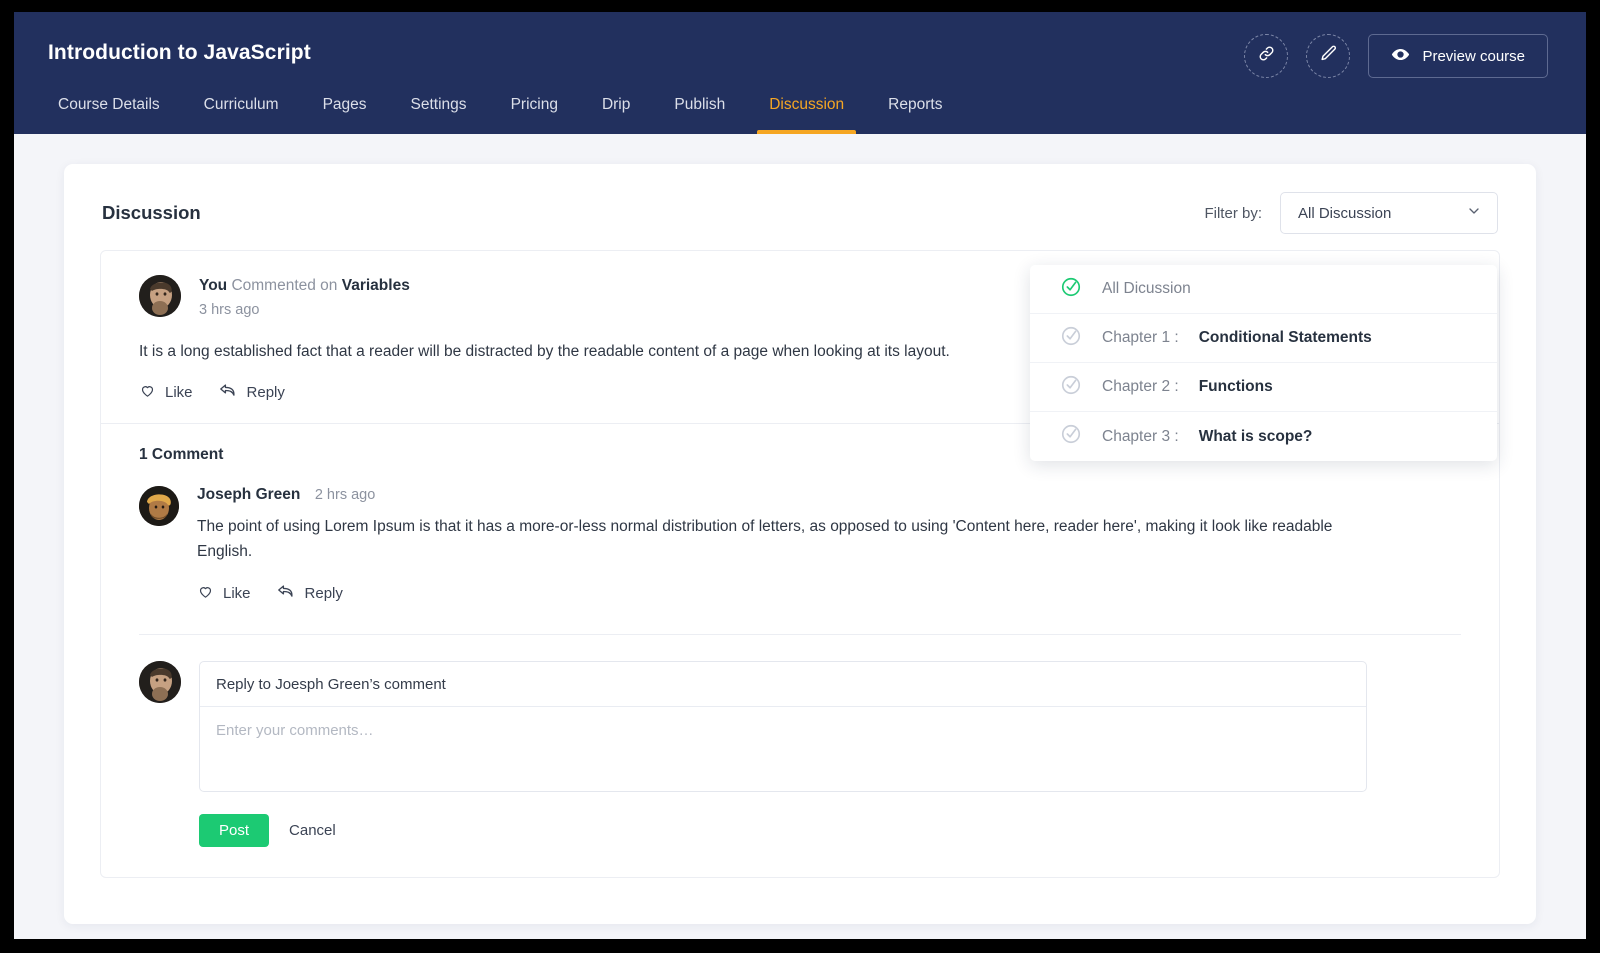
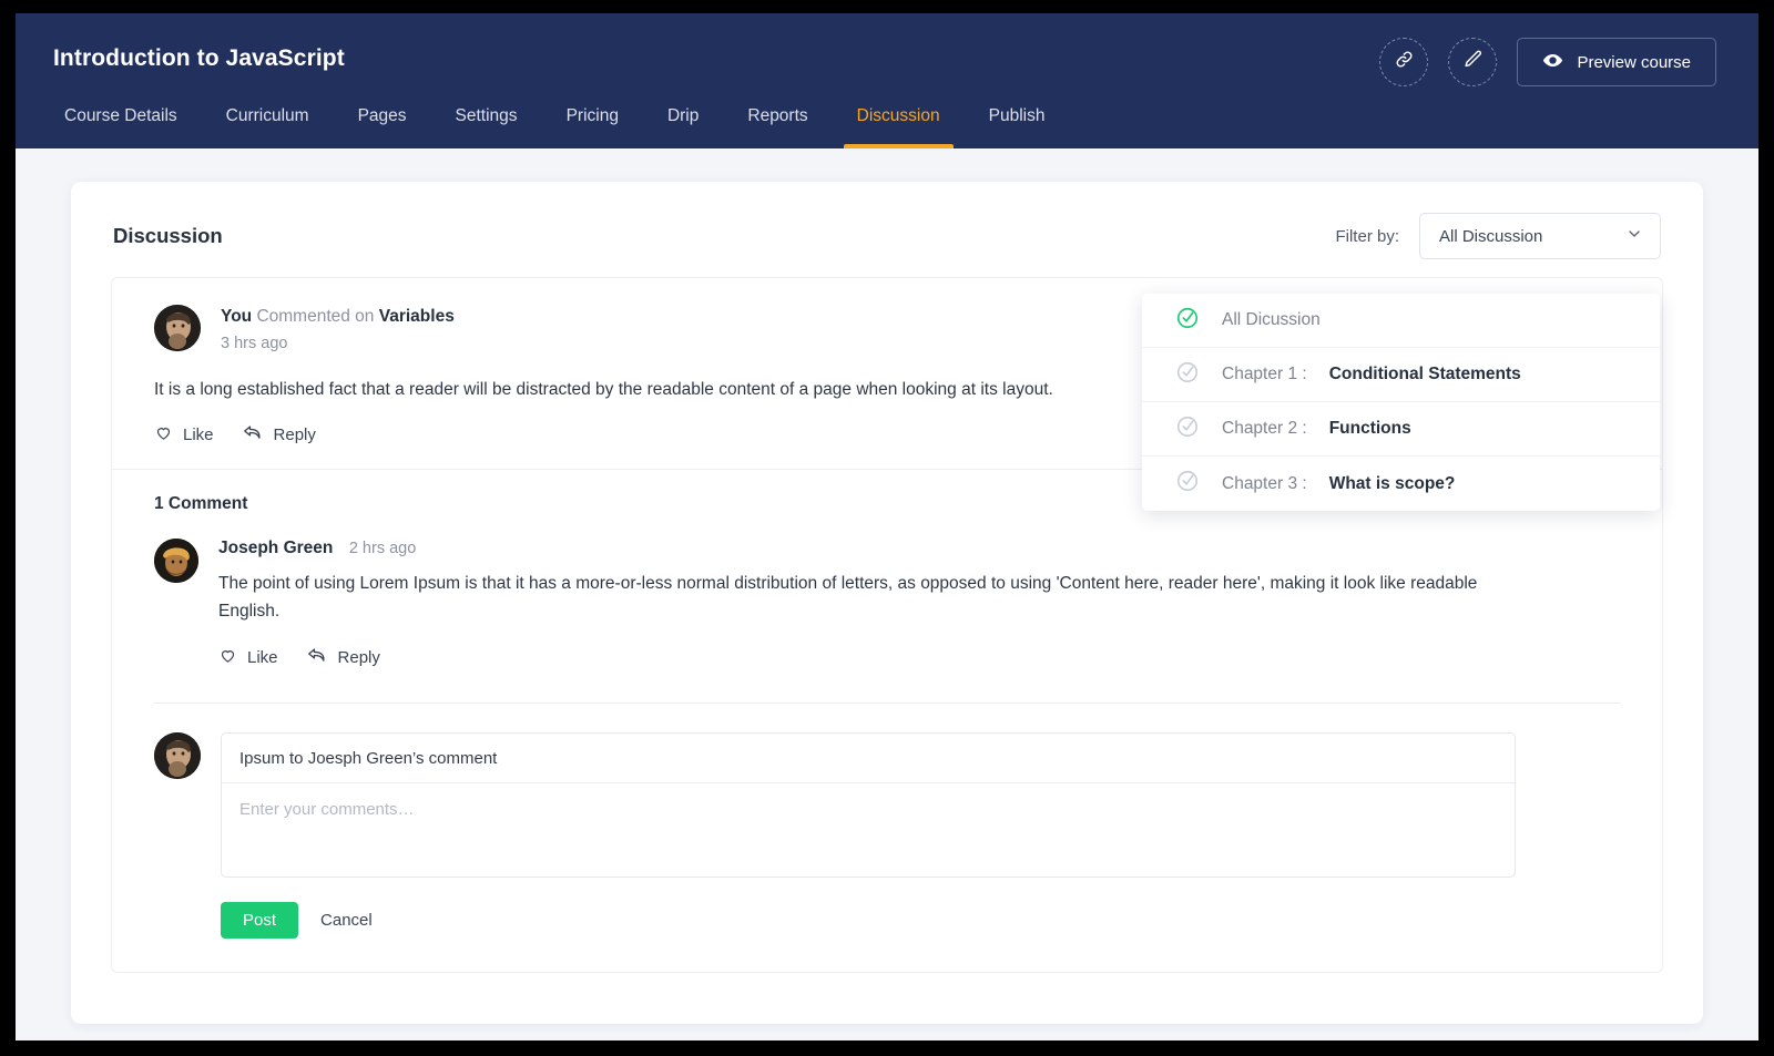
  Introduction to JavaScript
  Preview course
  Course Details
  Curriculum
  Pages
  Settings
  Pricing
  Drip
- Publish
+ Reports
  Discussion
- Reports
+ Publish
  Discussion
  Filter by:
  All Discussion
  You Commented on Variables
  3 hrs ago
  It is a long established fact that a reader will be distracted by the readable content of a page when looking at its layout.
  Like
  Reply
  1 Comment
  Joseph Green 2 hrs ago
  The point of using Lorem Ipsum is that it has a more-or-less normal distribution of letters, as opposed to using 'Content here, reader here', making it look like readable English.
  Like
  Reply
- Reply to Joesph Green’s comment
+ Ipsum to Joesph Green’s comment
  Enter your comments…
  Post
  Cancel
  All Dicussion
  Chapter 1 :
  Conditional Statements
  Chapter 2 :
  Functions
  Chapter 3 :
  What is scope?
